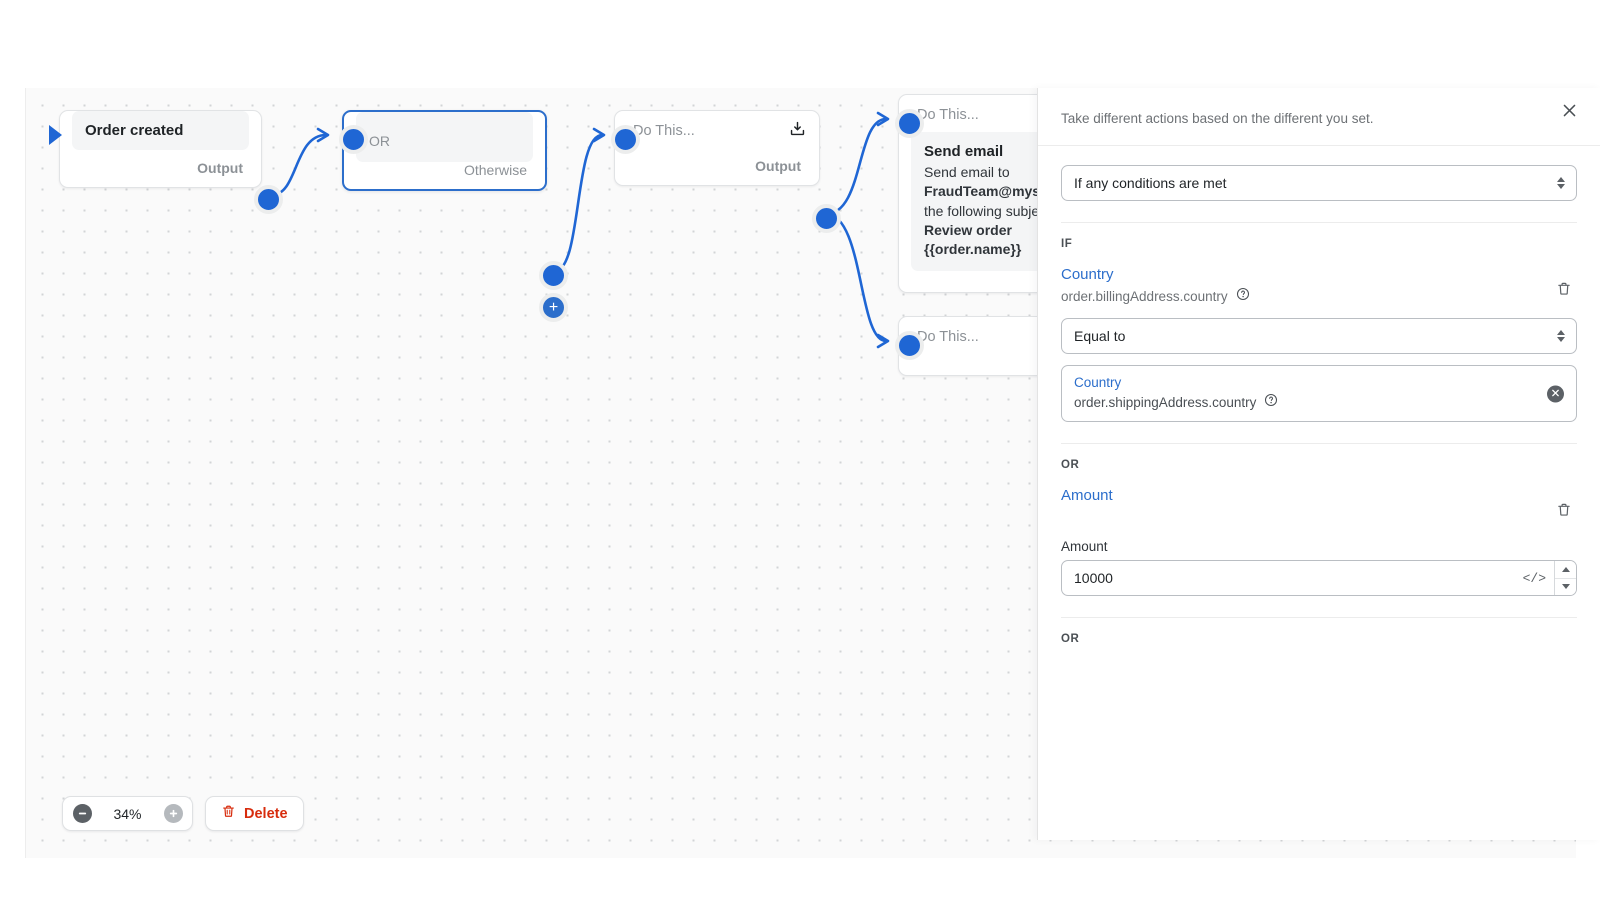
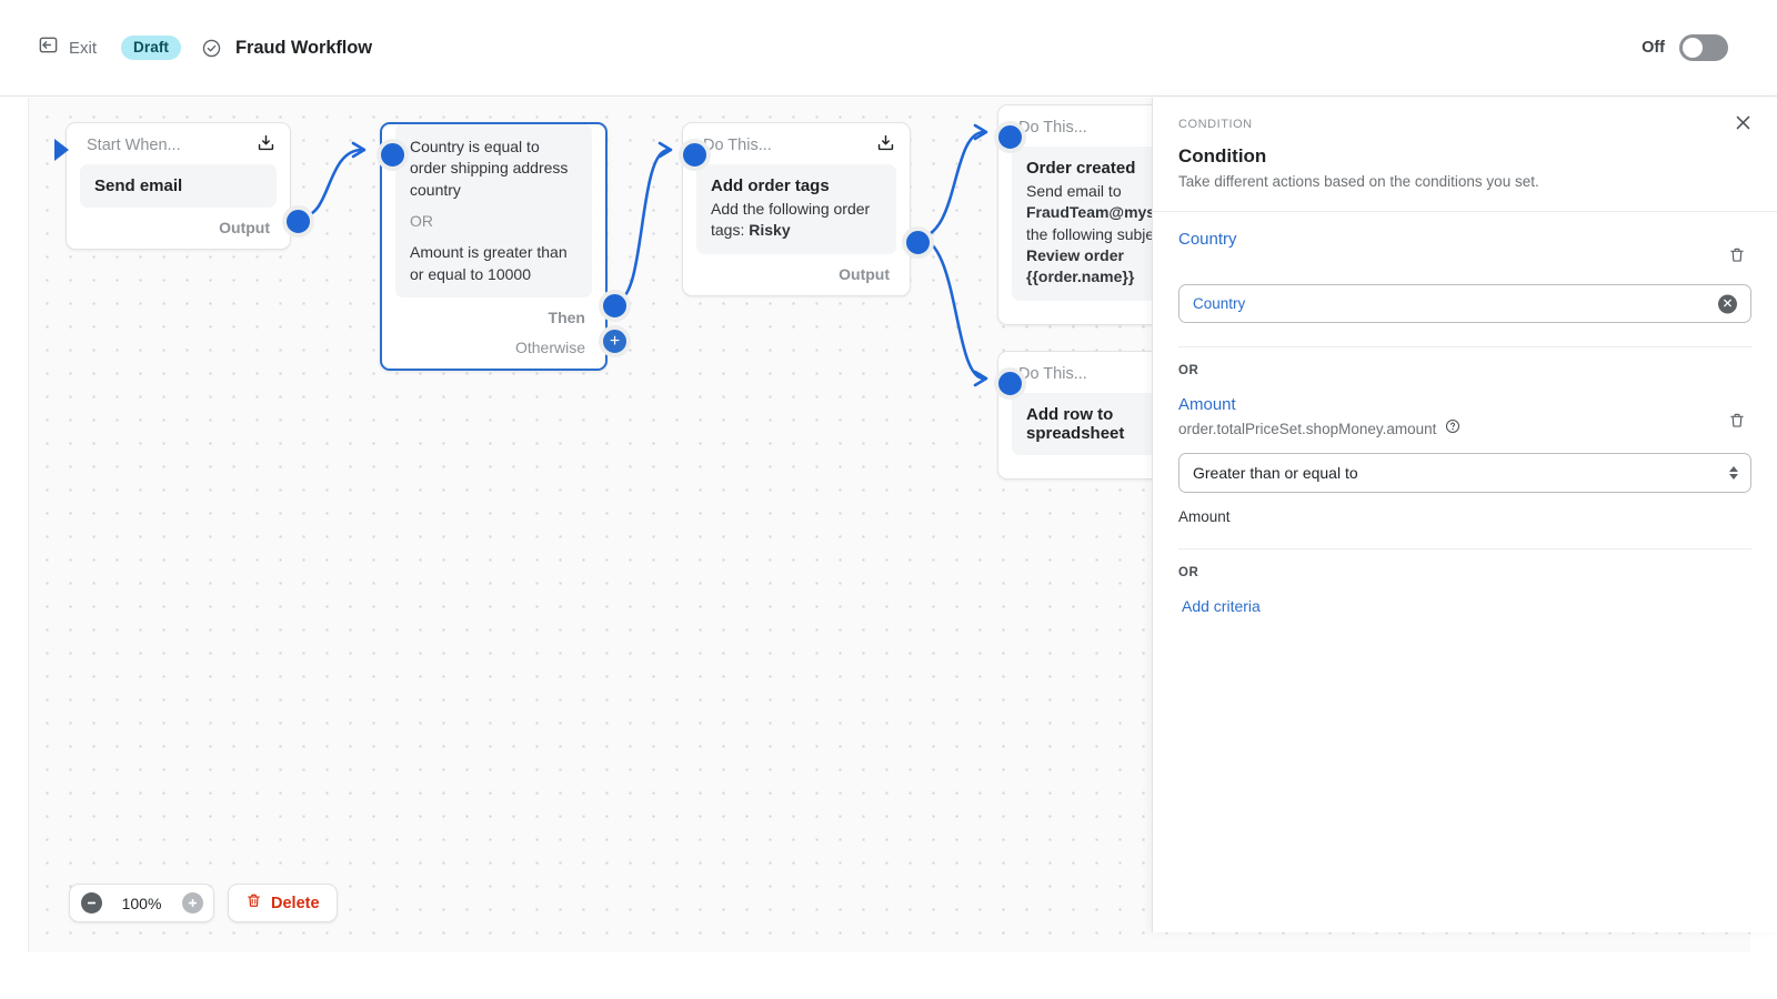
+ Exit
+ Draft
+ Fraud Workflow
+ Off
+ Start When...
- Order created
+ Send email
  Output
+ Country is equal to order shipping address country
  OR
+ Amount is greater than or equal to 10000
+ Then
  Otherwise
  +
  Do This...
+ Add order tags
+ Add the following order tags: Risky
  Output
  Do This...
- Send email
+ Order created
  Send email to FraudTeam@my the following subje Review order {{order.name}}
  Do This...
+ Add row to spreadsheet
- 34%
+ 100%
  Delete
+ CONDITION
+ Condition
- Take different actions based on the different you set.
+ Take different actions based on the conditions you set.
- If any conditions are met
- IF
  Country
- order.billingAddress.country
- Equal to
  Country
- order.shippingAddress.country
  OR
  Amount
+ order.totalPriceSet.shopMoney.amount
+ Greater than or equal to
  Amount
- 10000
- </>
  OR
+ Add criteria
